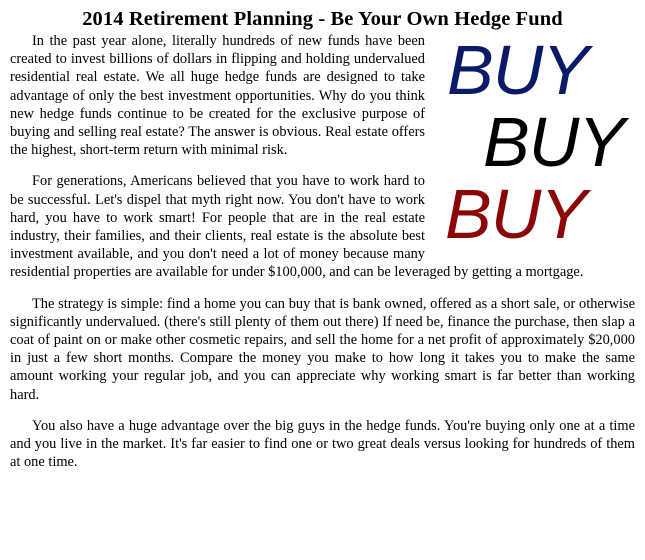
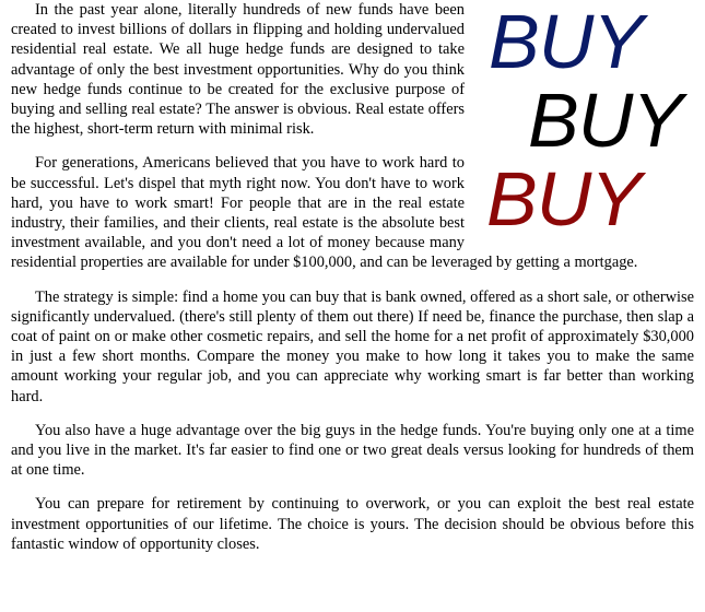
- 2014 Retirement Planning - Be Your Own Hedge Fund
  BUY
  BUY
  BUY
  In the past year alone, literally hundreds of new funds have been created to invest billions of dollars in flipping and holding undervalued residential real estate. We all huge hedge funds are designed to take advantage of only the best investment opportunities. Why do you think new hedge funds continue to be created for the exclusive purpose of buying and selling real estate? The answer is obvious. Real estate offers the highest, short-term return with minimal risk.
  For generations, Americans believed that you have to work hard to be successful. Let's dispel that myth right now. You don't have to work hard, you have to work smart! For people that are in the real estate industry, their families, and their clients, real estate is the absolute best investment available, and you don't need a lot of money because many residential properties are available for under $100,000, and can be leveraged by getting a mortgage.
- The strategy is simple: find a home you can buy that is bank owned, offered as a short sale, or otherwise significantly undervalued. (there's still plenty of them out there) If need be, finance the purchase, then slap a coat of paint on or make other cosmetic repairs, and sell the home for a net profit of approximately $20,000 in just a few short months. Compare the money you make to how long it takes you to make the same amount working your regular job, and you can appreciate why working smart is far better than working hard.
+ The strategy is simple: find a home you can buy that is bank owned, offered as a short sale, or otherwise significantly undervalued. (there's still plenty of them out there) If need be, finance the purchase, then slap a coat of paint on or make other cosmetic repairs, and sell the home for a net profit of approximately $30,000 in just a few short months. Compare the money you make to how long it takes you to make the same amount working your regular job, and you can appreciate why working smart is far better than working hard.
  You also have a huge advantage over the big guys in the hedge funds. You're buying only one at a time and you live in the market. It's far easier to find one or two great deals versus looking for hundreds of them at one time.
+ You can prepare for retirement by continuing to overwork, or you can exploit the best real estate investment opportunities of our lifetime. The choice is yours. The decision should be obvious before this fantastic window of opportunity closes.
